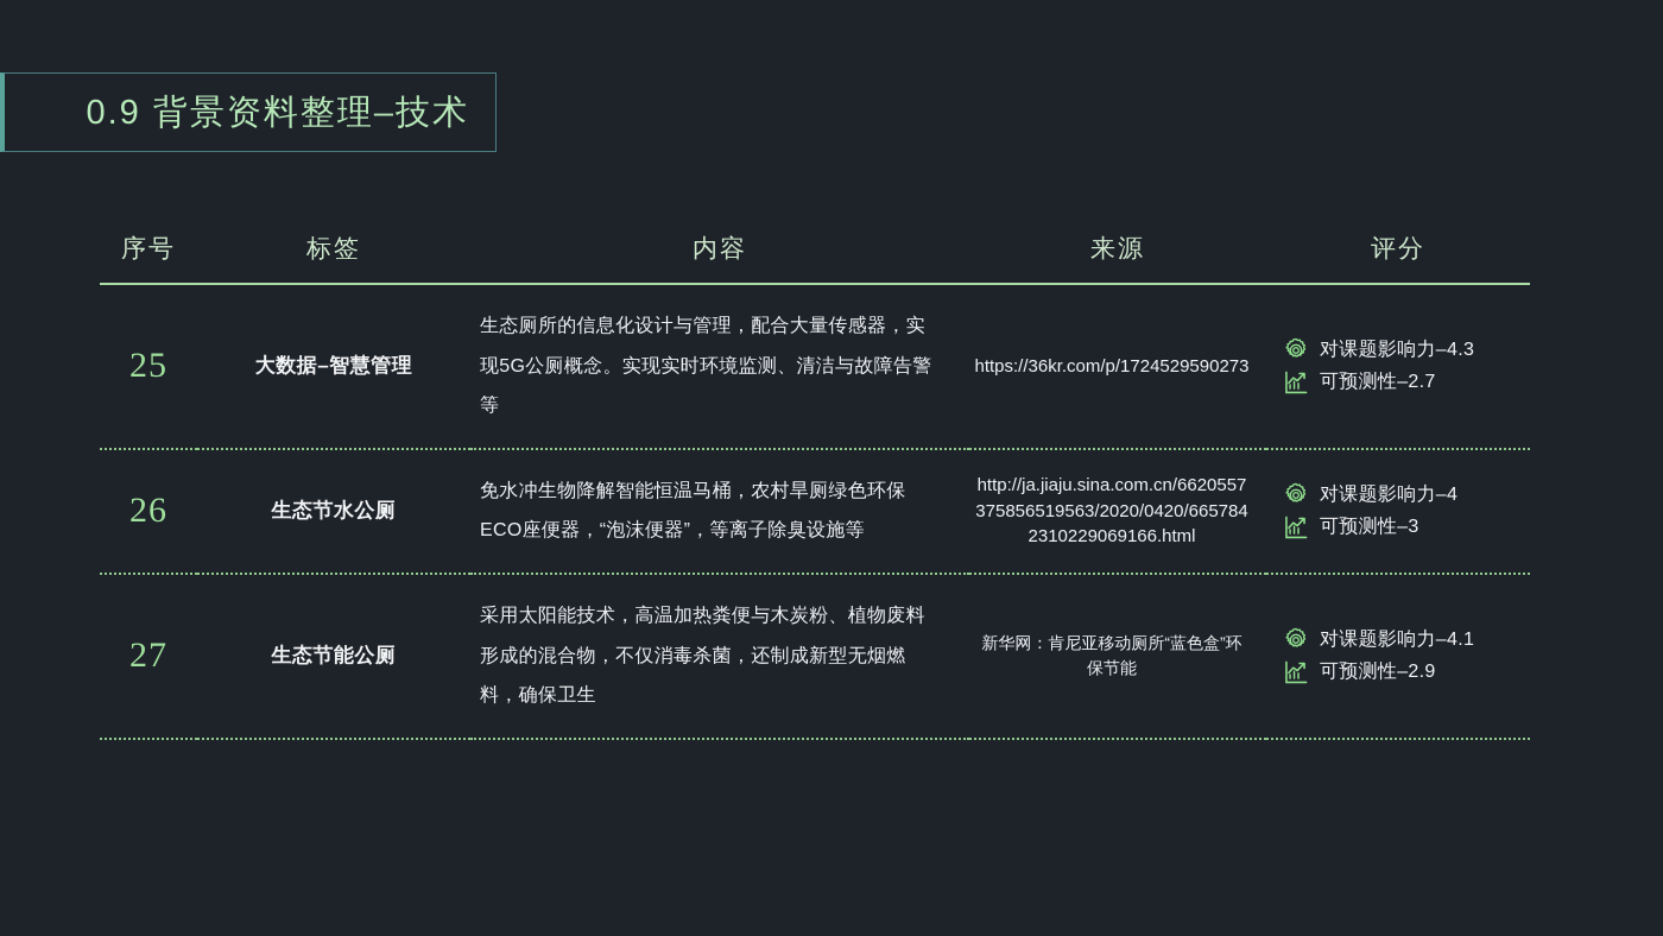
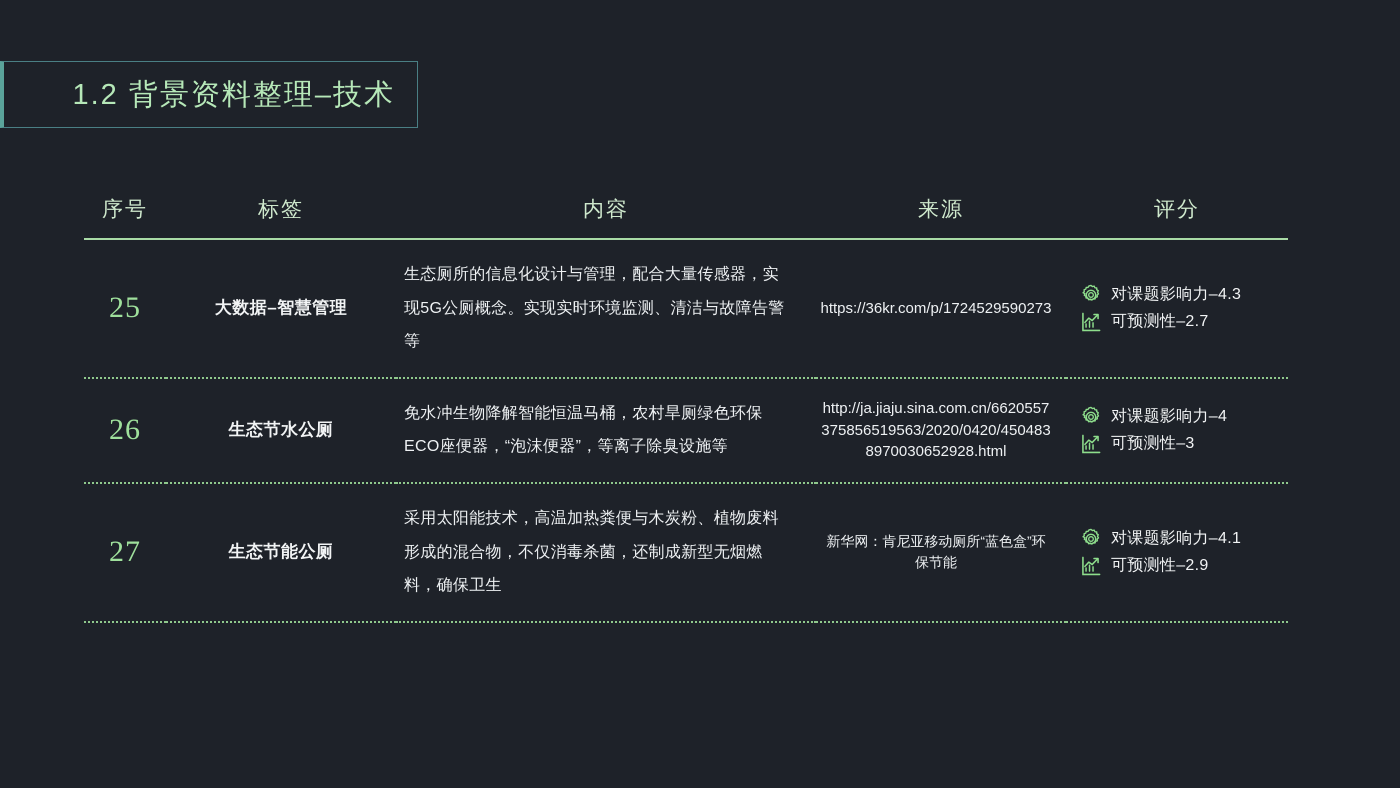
- 0.9 背景资料整理–技术
+ 1.2 背景资料整理–技术
  序号	标签	内容	来源	评分
  25	大数据–智慧管理	生态厕所的信息化设计与管理，配合大量传感器，实现5G公厕概念。实现实时环境监测、清洁与故障告警等	https://36kr.com/p/1724529590273	对课题影响力–4.3可预测性–2.7
- 26	生态节水公厕	免水冲生物降解智能恒温马桶，农村旱厕绿色环保ECO座便器，“泡沫便器”，等离子除臭设施等	http://ja.jiaju.sina.com.cn/6620557375856519563/2020/0420/6657842310229069166.html	对课题影响力–4可预测性–3
+ 26	生态节水公厕	免水冲生物降解智能恒温马桶，农村旱厕绿色环保ECO座便器，“泡沫便器”，等离子除臭设施等	http://ja.jiaju.sina.com.cn/6620557375856519563/2020/0420/4504838970030652928.html	对课题影响力–4可预测性–3
  27	生态节能公厕	采用太阳能技术，高温加热粪便与木炭粉、植物废料形成的混合物，不仅消毒杀菌，还制成新型无烟燃料，确保卫生	新华网：肯尼亚移动厕所“蓝色盒”环保节能	对课题影响力–4.1可预测性–2.9
